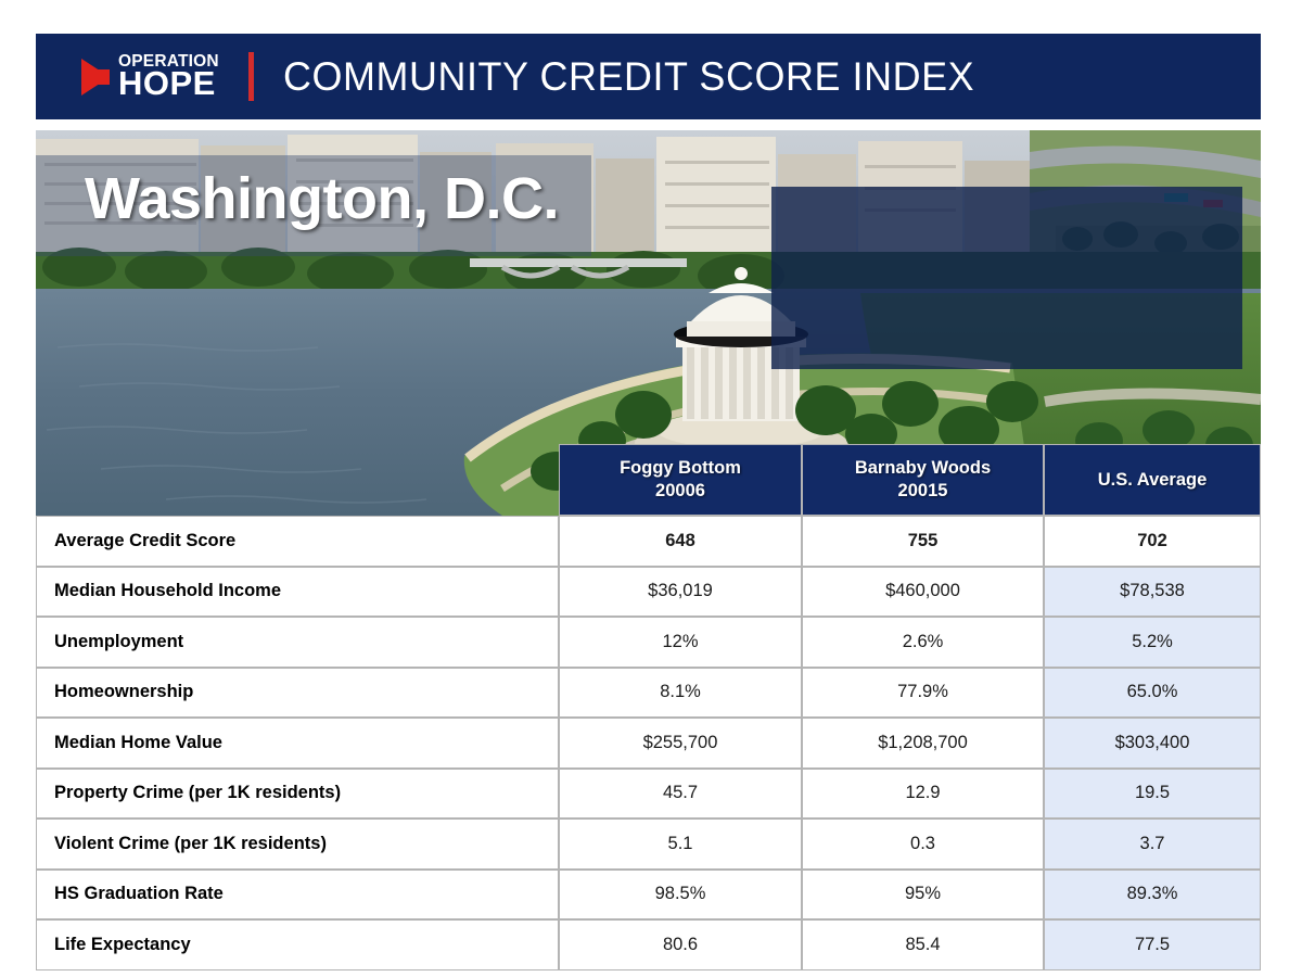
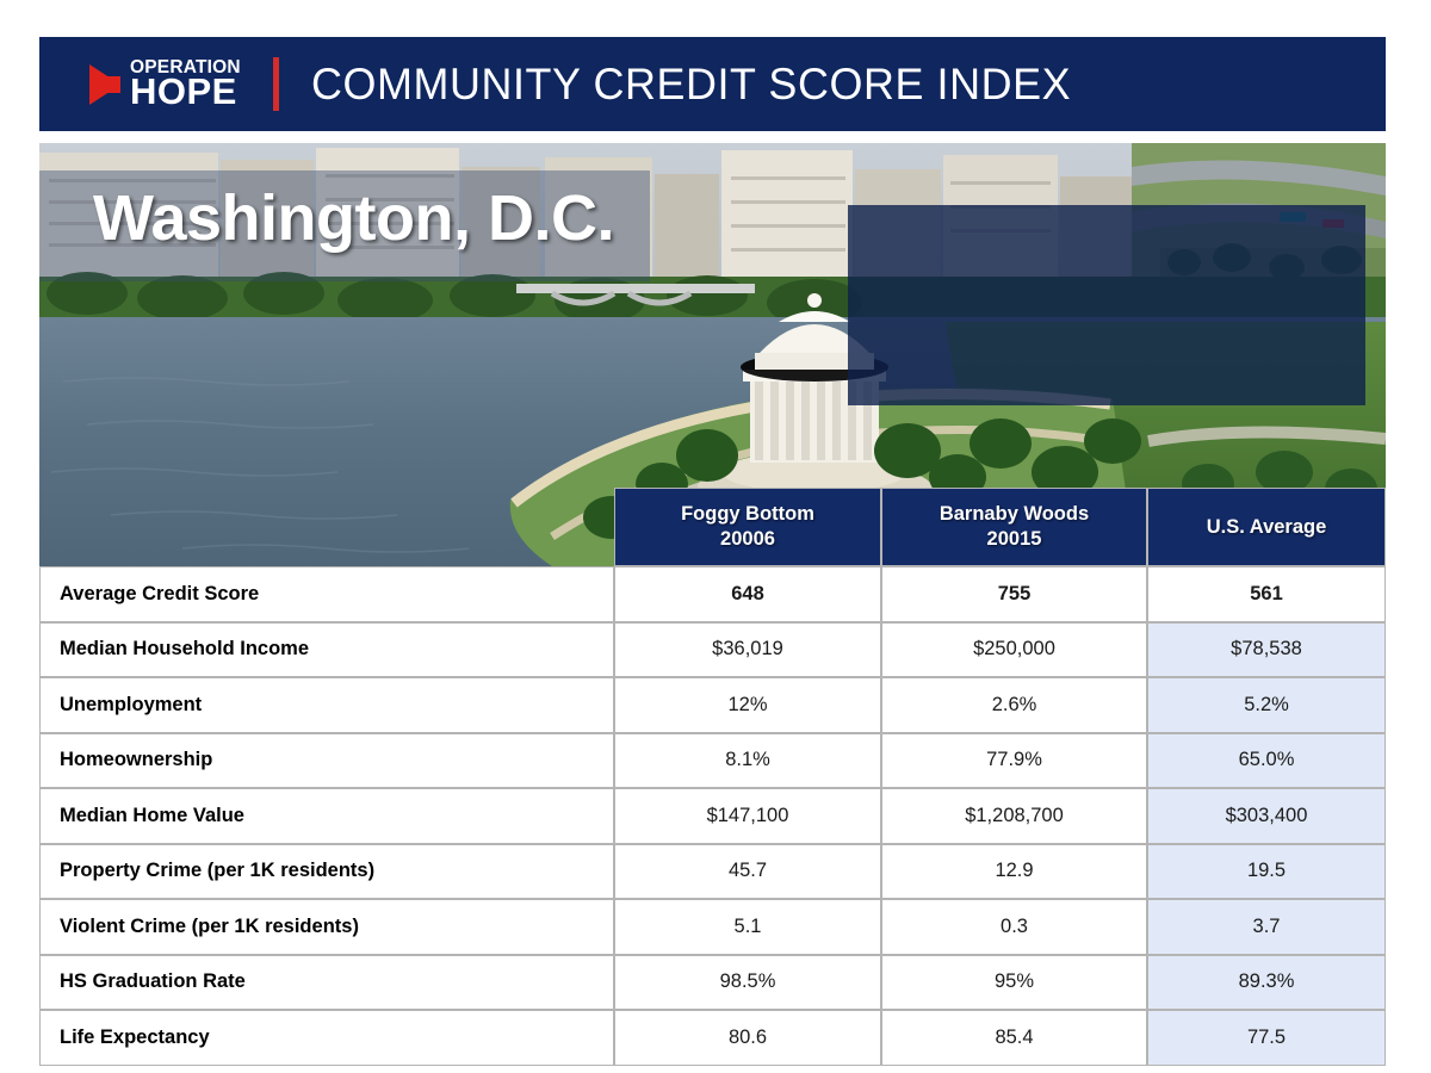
  OPERATION
  HOPE
  COMMUNITY CREDIT SCORE INDEX
  Washington, D.C.
  	Foggy Bottom 20006	Barnaby Woods 20015	U.S. Average
- Average Credit Score	648	755	702
+ Average Credit Score	648	755	561
- Median Household Income	$36,019	$460,000	$78,538
+ Median Household Income	$36,019	$250,000	$78,538
  Unemployment	12%	2.6%	5.2%
  Homeownership	8.1%	77.9%	65.0%
- Median Home Value	$255,700	$1,208,700	$303,400
+ Median Home Value	$147,100	$1,208,700	$303,400
  Property Crime (per 1K residents)	45.7	12.9	19.5
  Violent Crime (per 1K residents)	5.1	0.3	3.7
  HS Graduation Rate	98.5%	95%	89.3%
  Life Expectancy	80.6	85.4	77.5
